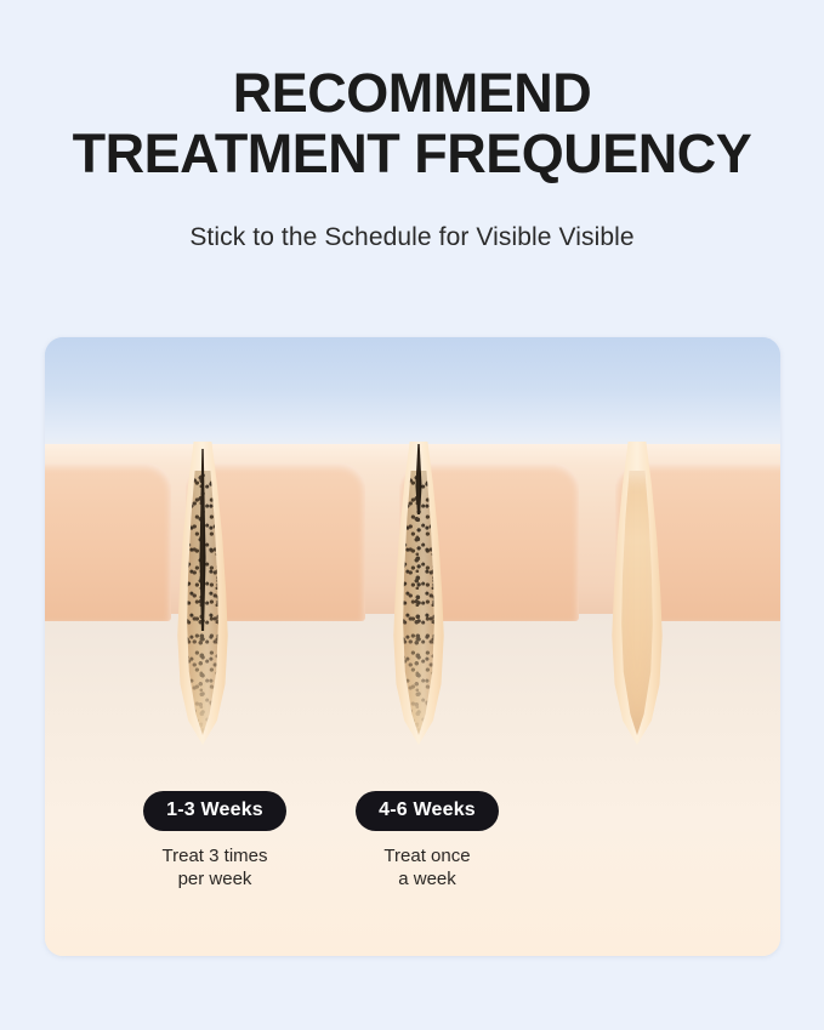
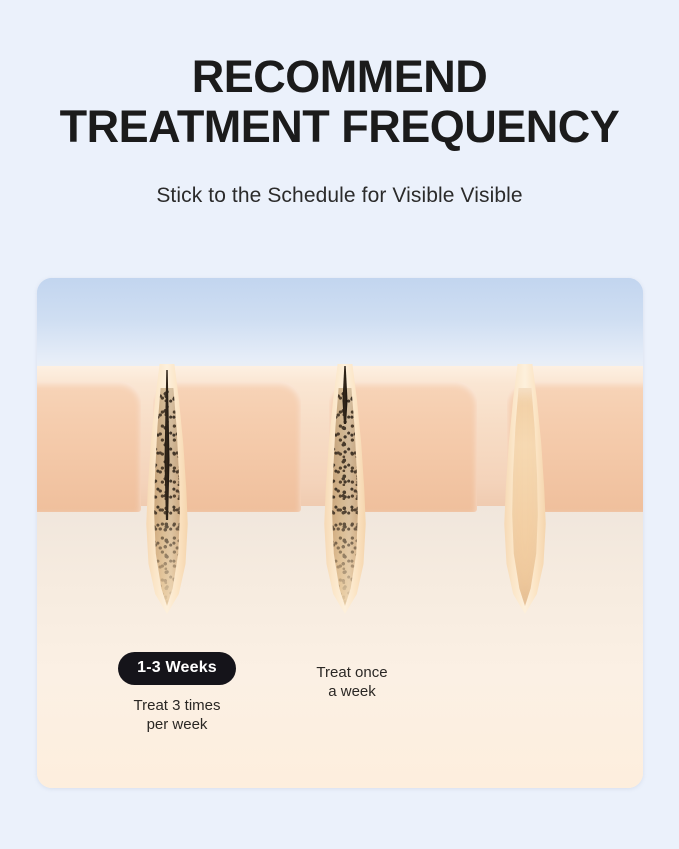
  RECOMMEND
  TREATMENT FREQUENCY
  Stick to the Schedule for Visible Visible
  1-3 Weeks
  Treat 3 times
  per week
- 4-6 Weeks
  Treat once
  a week
